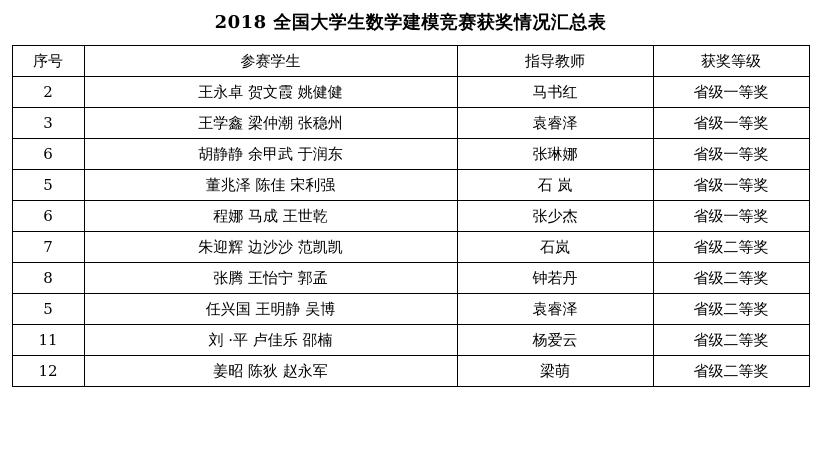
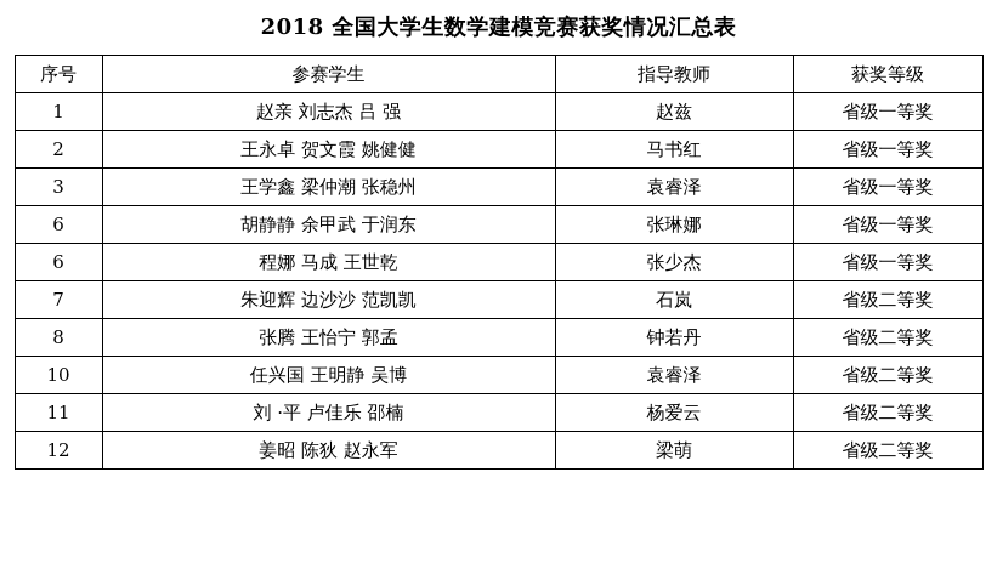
  2018 全国大学生数学建模竞赛获奖情况汇总表
  序号	参赛学生	指导教师	获奖等级
+ 1	赵亲 刘志杰 吕 强	赵兹	省级一等奖
  2	王永卓 贺文霞 姚健健	马书红	省级一等奖
  3	王学鑫 梁仲潮 张稳州	袁睿泽	省级一等奖
  6	胡静静 余甲武 于润东	张琳娜	省级一等奖
- 5	董兆泽 陈佳 宋利强	石 岚	省级一等奖
  6	程娜 马成 王世乾	张少杰	省级一等奖
  7	朱迎辉 边沙沙 范凯凯	石岚	省级二等奖
  8	张腾 王怡宁 郭孟	钟若丹	省级二等奖
- 5	任兴国 王明静 吴博	袁睿泽	省级二等奖
+ 10	任兴国 王明静 吴博	袁睿泽	省级二等奖
  11	刘 ·平 卢佳乐 邵楠	杨爱云	省级二等奖
  12	姜昭 陈狄 赵永军	梁萌	省级二等奖
